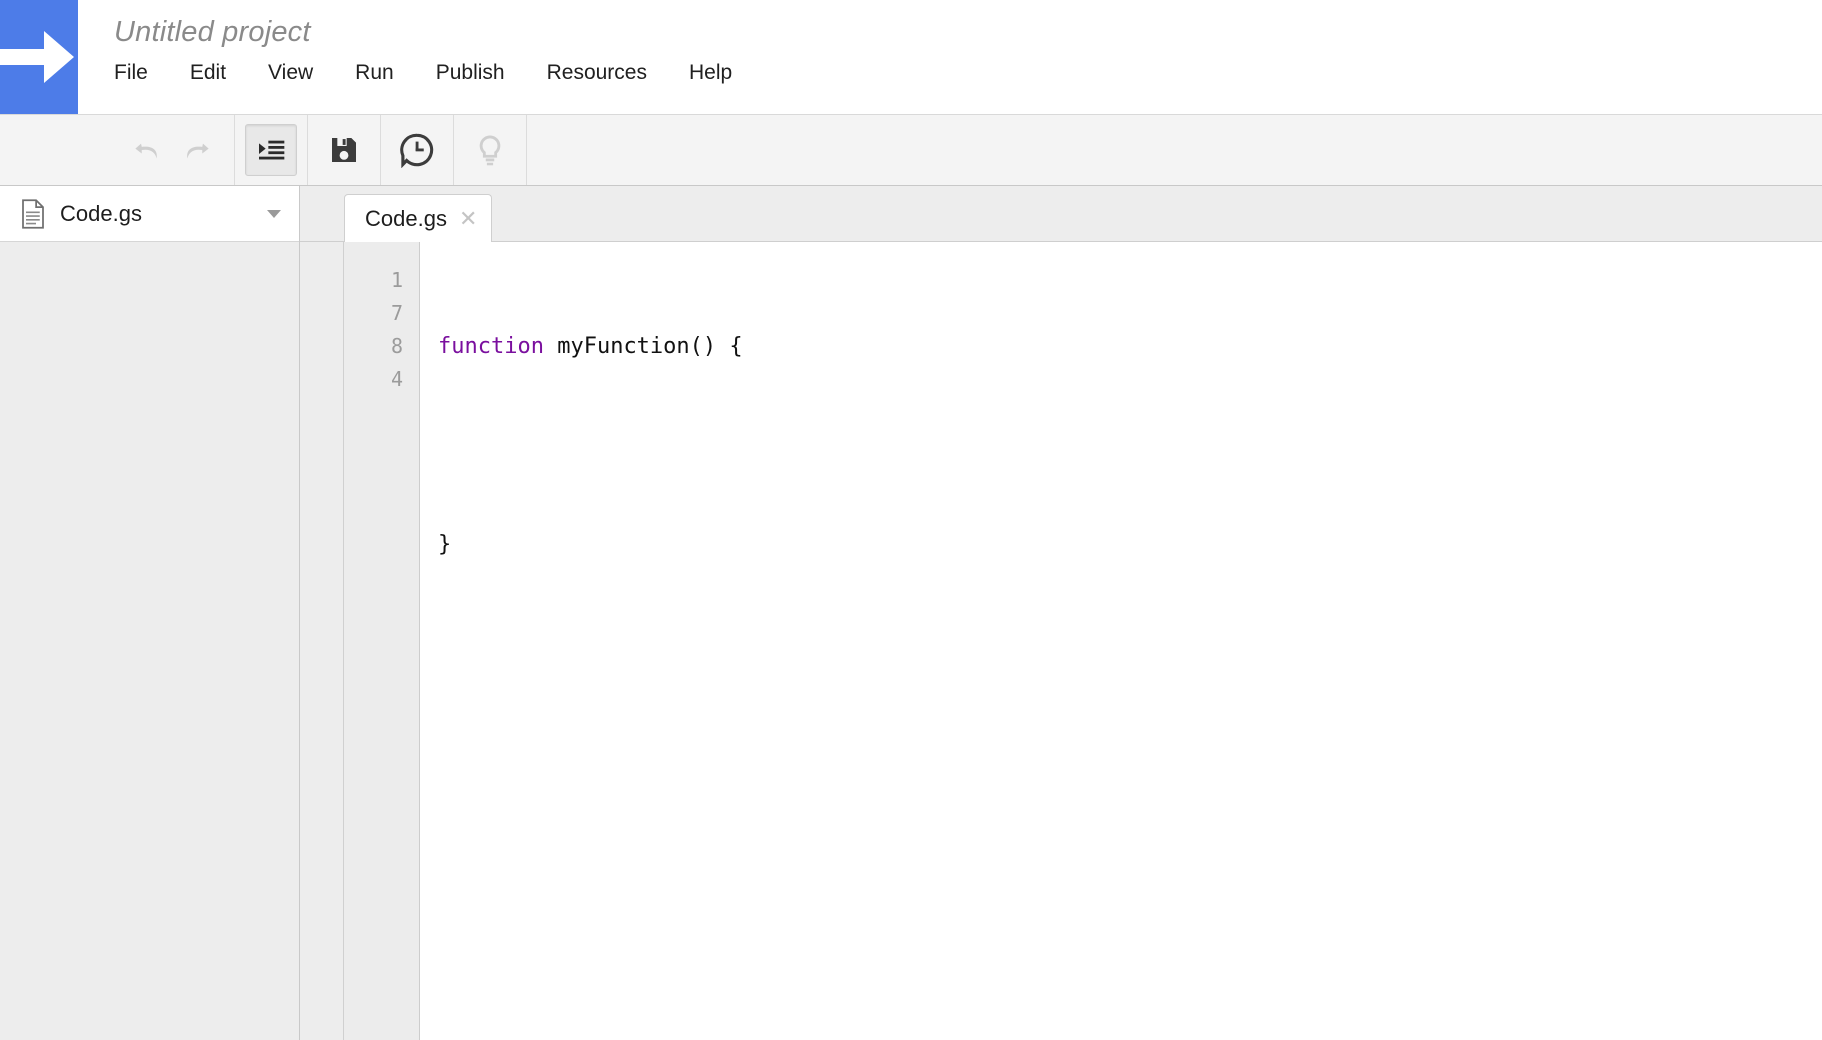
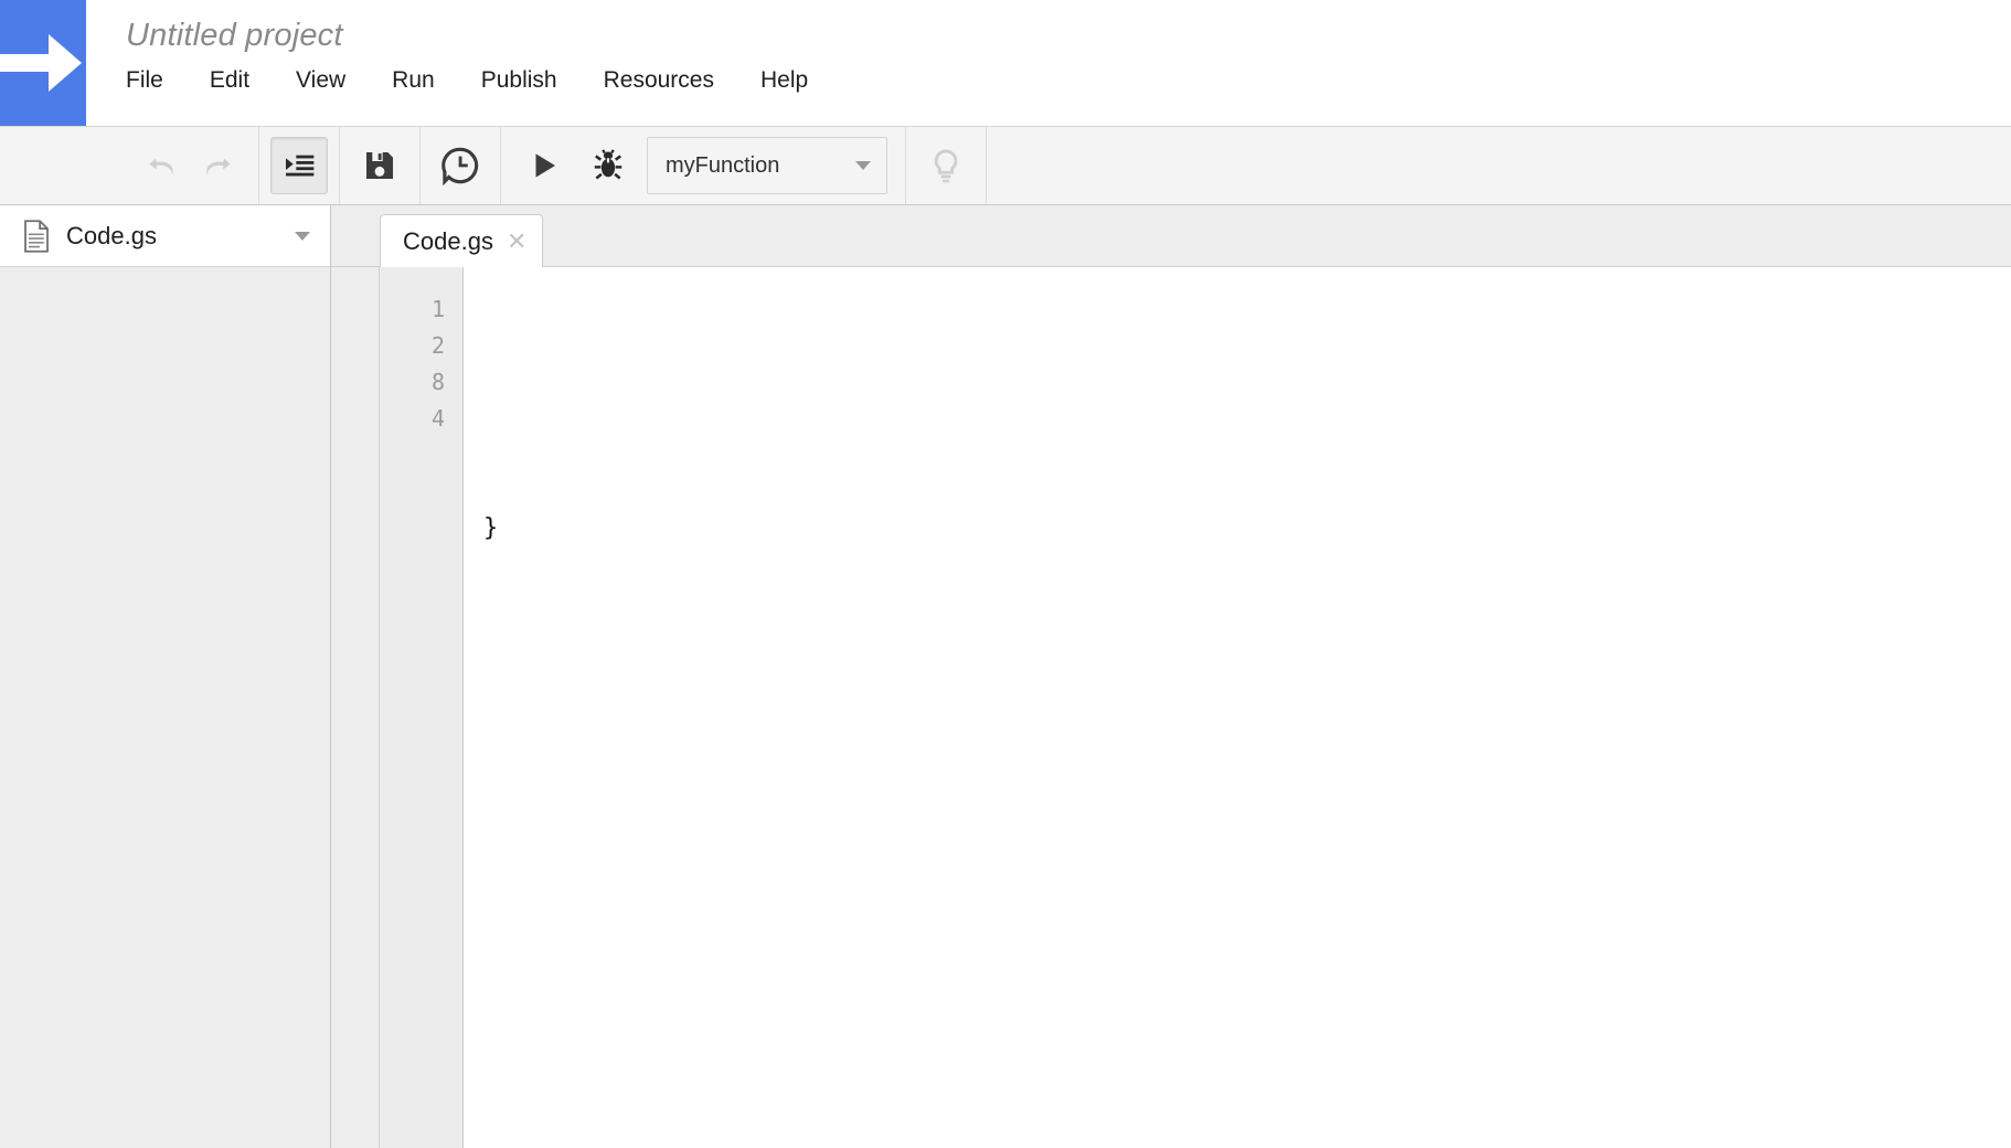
  Untitled project
  File
  Edit
  View
  Run
  Publish
  Resources
  Help
+ myFunction
  Code.gs
  Code.gs
  ✕
  1
- 7
+ 2
  8
  4
- function myFunction() {
  }
